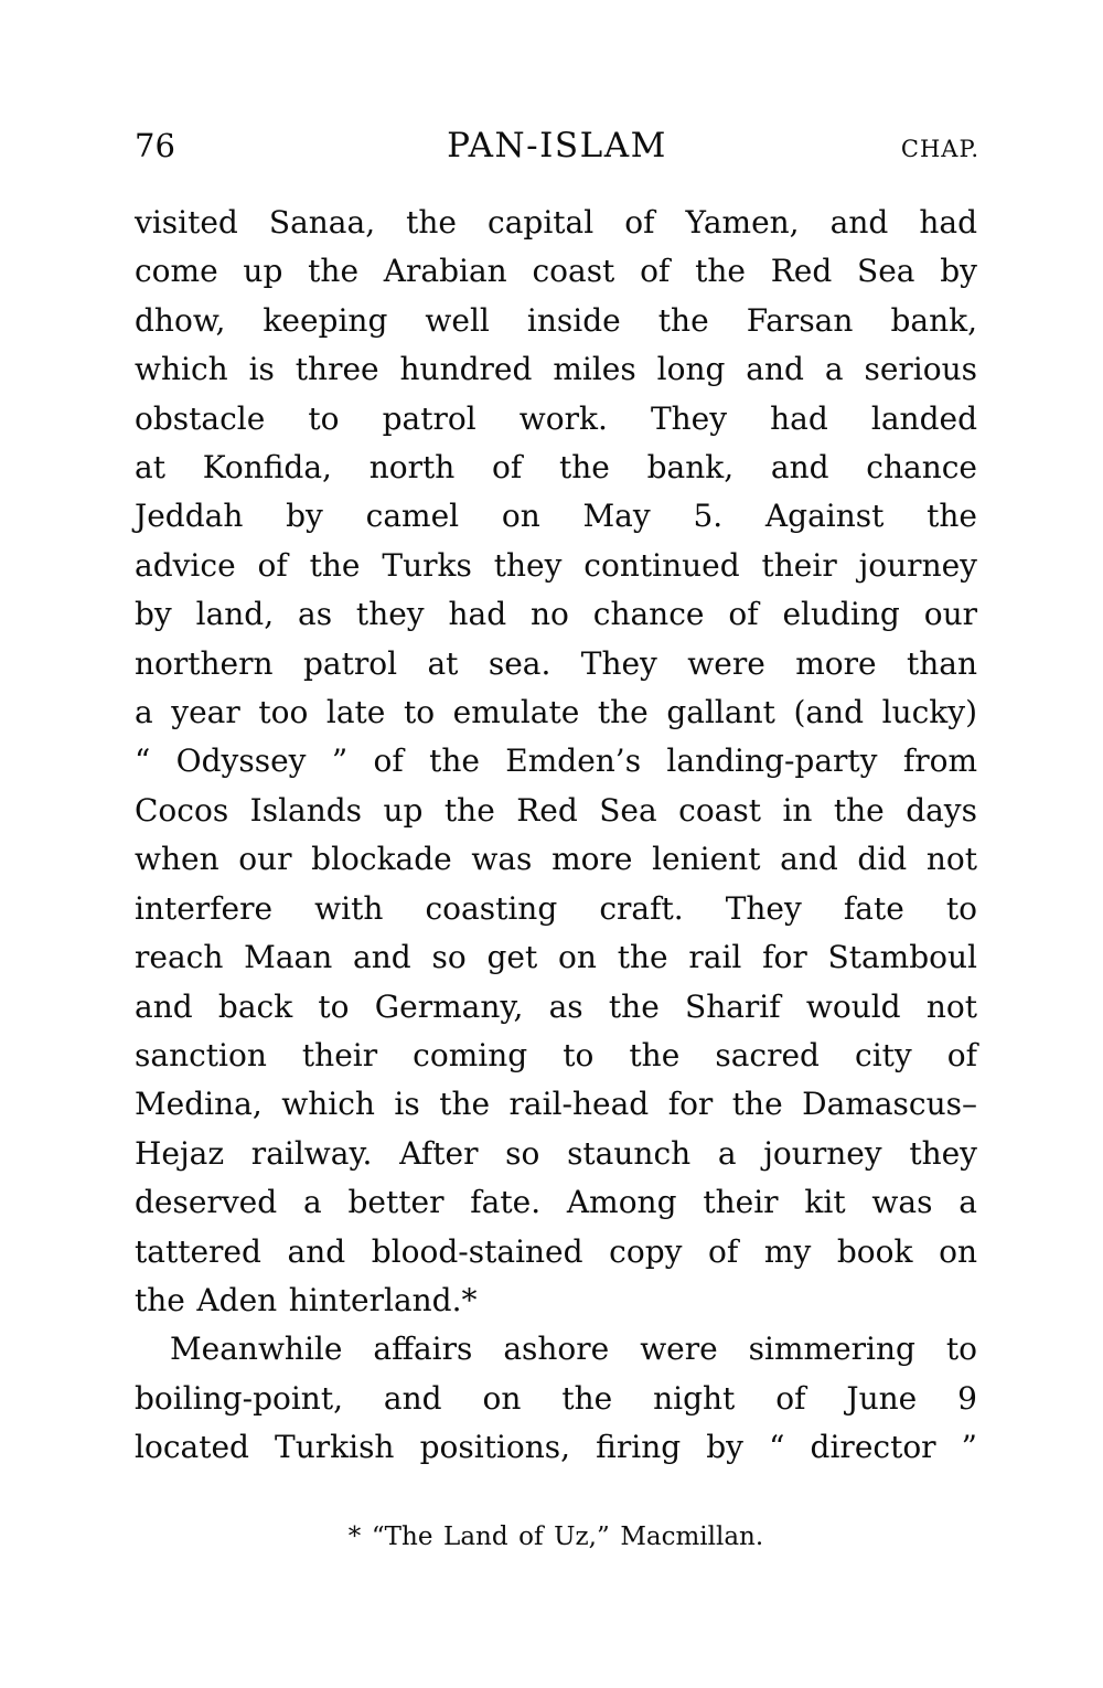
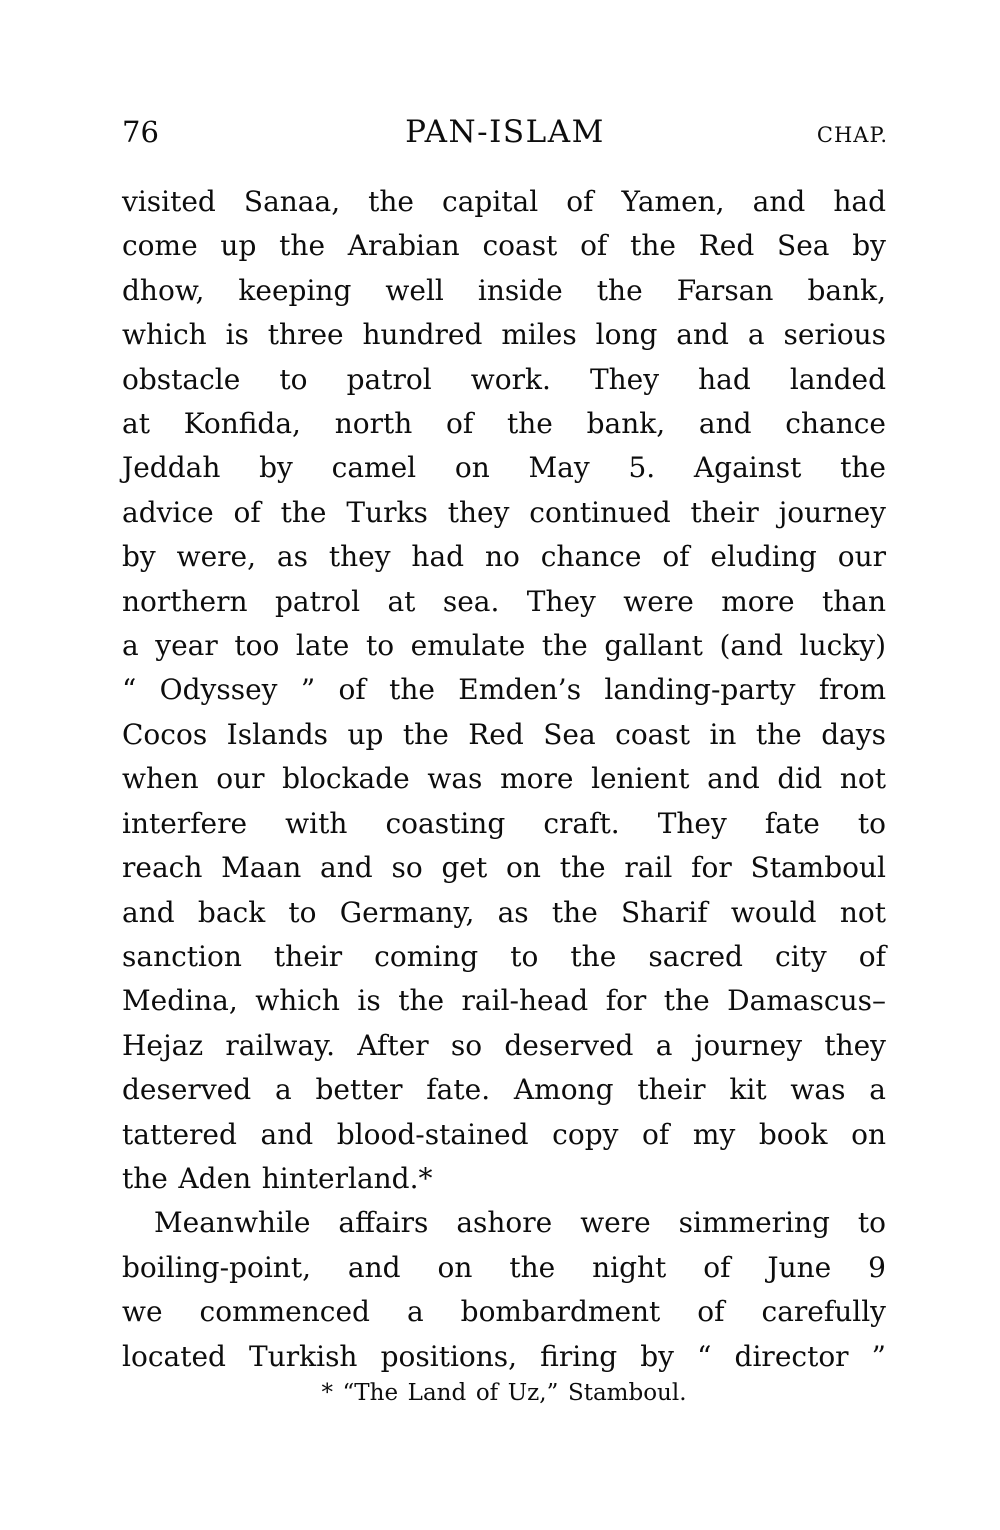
  76
  PAN-ISLAM
  CHAP.
  visited Sanaa, the capital of Yamen, and had
  come up the Arabian coast of the Red Sea by
  dhow, keeping well inside the Farsan bank,
  which is three hundred miles long and a serious
  obstacle to patrol work. They had landed
  at Konfida, north of the bank, and chance
  Jeddah by camel on May 5. Against the
  advice of the Turks they continued their journey
- by land, as they had no chance of eluding our
+ by were, as they had no chance of eluding our
  northern patrol at sea. They were more than
  a year too late to emulate the gallant (and lucky)
  “ Odyssey ” of the Emden’s landing-party from
  Cocos Islands up the Red Sea coast in the days
  when our blockade was more lenient and did not
  interfere with coasting craft. They fate to
  reach Maan and so get on the rail for Stamboul
  and back to Germany, as the Sharif would not
  sanction their coming to the sacred city of
  Medina, which is the rail-head for the Damascus–
- Hejaz railway. After so staunch a journey they
+ Hejaz railway. After so deserved a journey they
  deserved a better fate. Among their kit was a
  tattered and blood-stained copy of my book on
  the Aden hinterland.*
  Meanwhile affairs ashore were simmering to
  boiling-point, and on the night of June 9
+ we commenced a bombardment of carefully
  located Turkish positions, firing by “ director ”
- * “The Land of Uz,” Macmillan.
+ * “The Land of Uz,” Stamboul.
